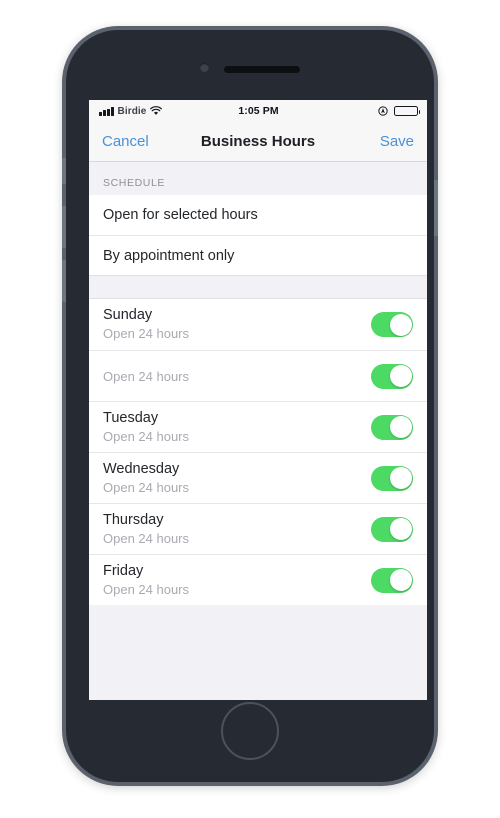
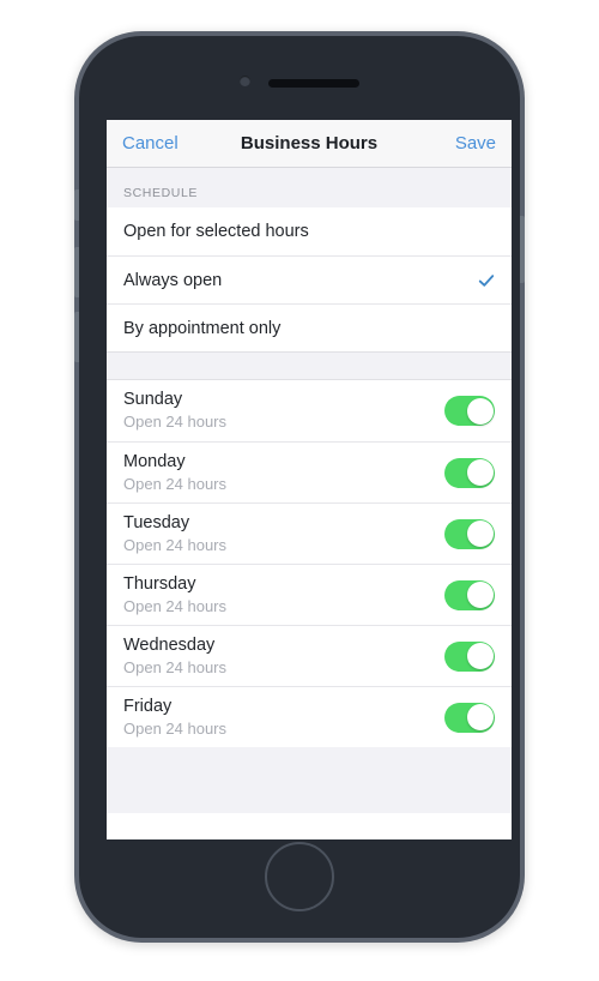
- Birdie
- 1:05 PM
  Cancel
  Business Hours
  Save
  SCHEDULE
  Open for selected hours
+ Always open
  By appointment only
  Sunday
  Open 24 hours
+ Monday
  Open 24 hours
  Tuesday
  Open 24 hours
- Wednesday
+ Thursday
  Open 24 hours
- Thursday
+ Wednesday
  Open 24 hours
  Friday
  Open 24 hours
